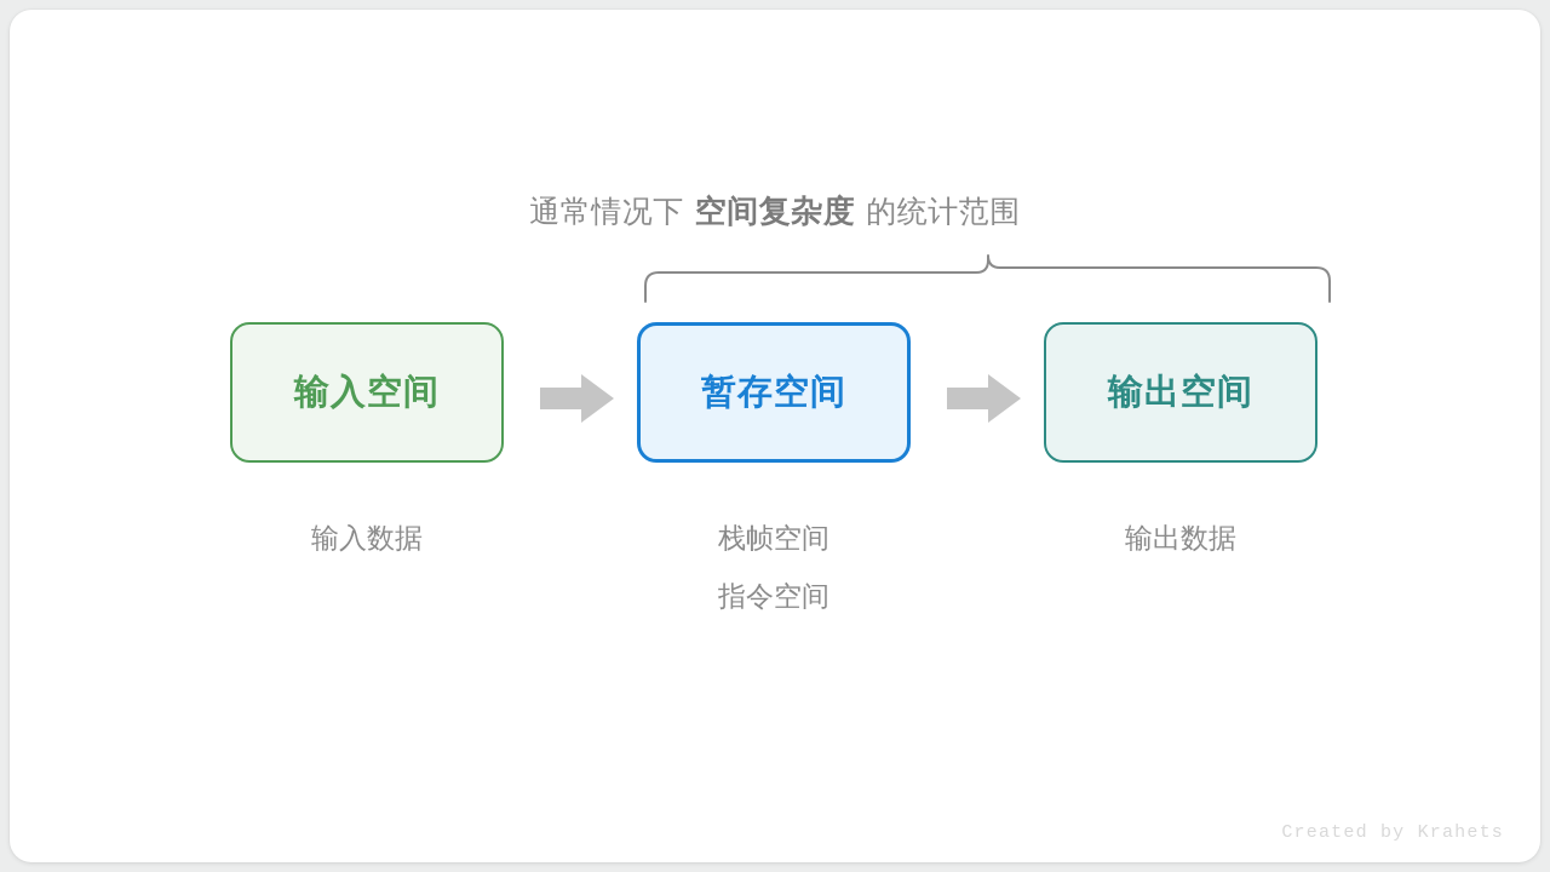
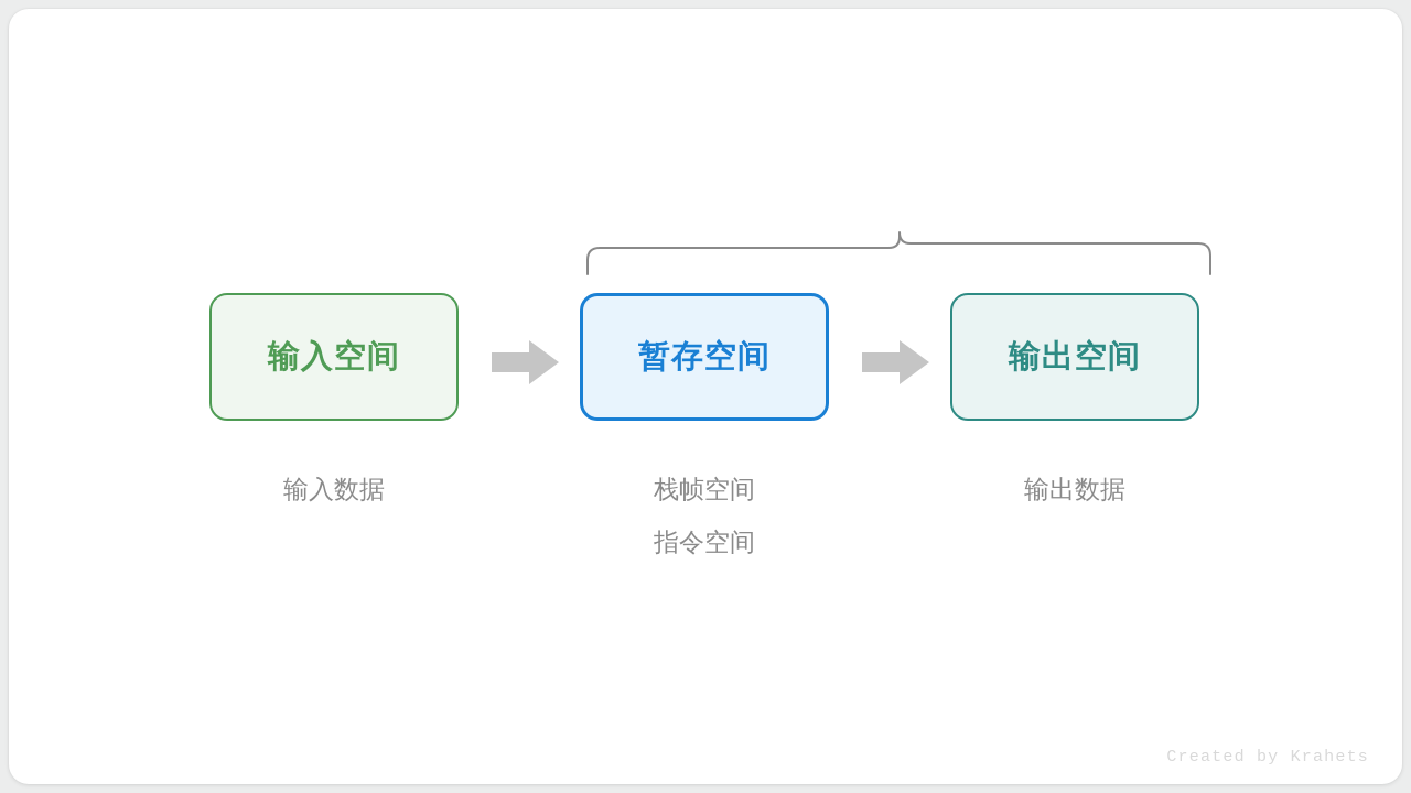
- 通常情况下 空间复杂度 的统计范围
  输入空间
  暂存空间
  输出空间
  输入数据
  栈帧空间
  指令空间
  输出数据
  Created by Krahets
